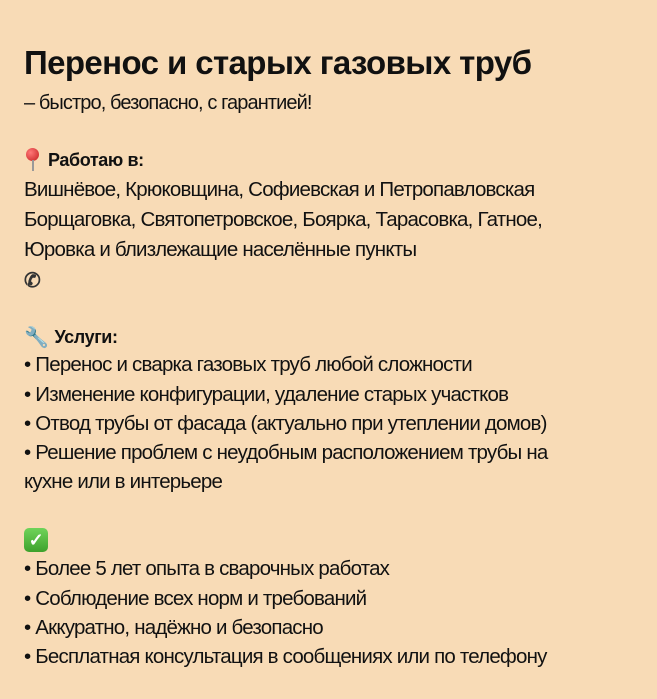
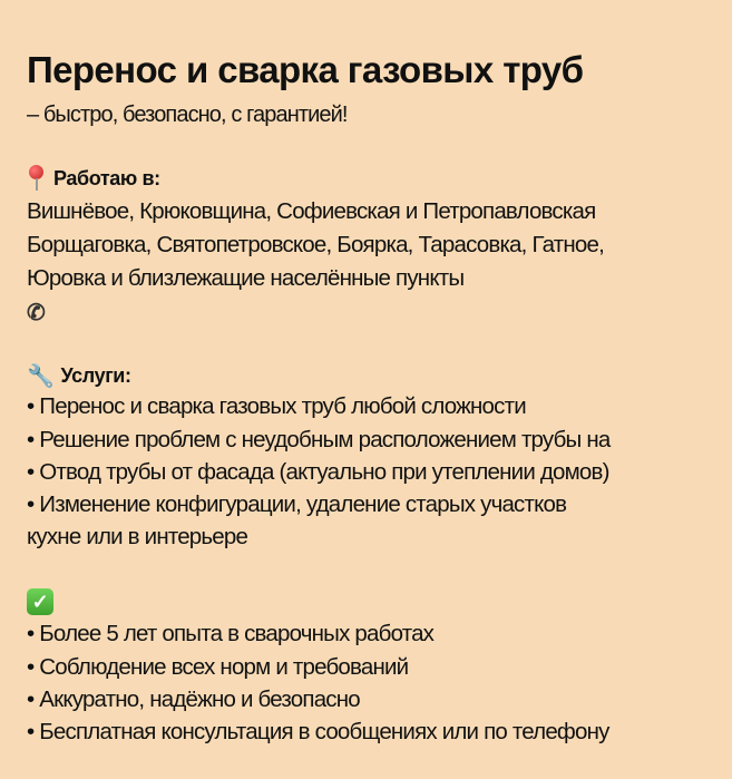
- Перенос и старых газовых труб
+ Перенос и сварка газовых труб
  – быстро, безопасно, с гарантией!
  Работаю в:
  Вишнёвое, Крюковщина, Софиевская и Петропавловская
  Борщаговка, Святопетровское, Боярка, Тарасовка, Гатное,
  Юровка и близлежащие населённые пункты
  ✆
  🔧
  Услуги:
  Перенос и сварка газовых труб любой сложности
- Изменение конфигурации, удаление старых участков
+ Решение проблем с неудобным расположением трубы на
  Отвод трубы от фасада (актуально при утеплении домов)
- Решение проблем с неудобным расположением трубы на
+ Изменение конфигурации, удаление старых участков
  кухне или в интерьере
  ✓
  Более 5 лет опыта в сварочных работах
  Соблюдение всех норм и требований
  Аккуратно, надёжно и безопасно
  Бесплатная консультация в сообщениях или по телефону
